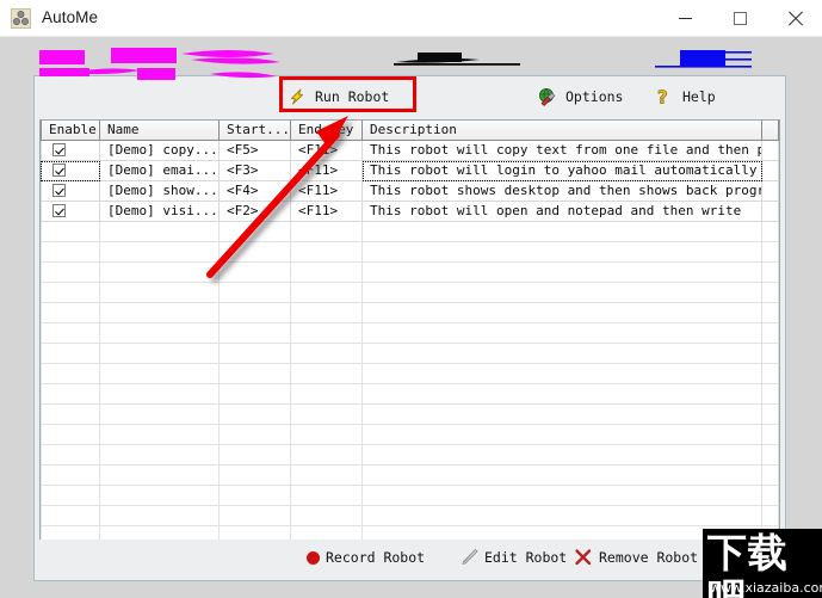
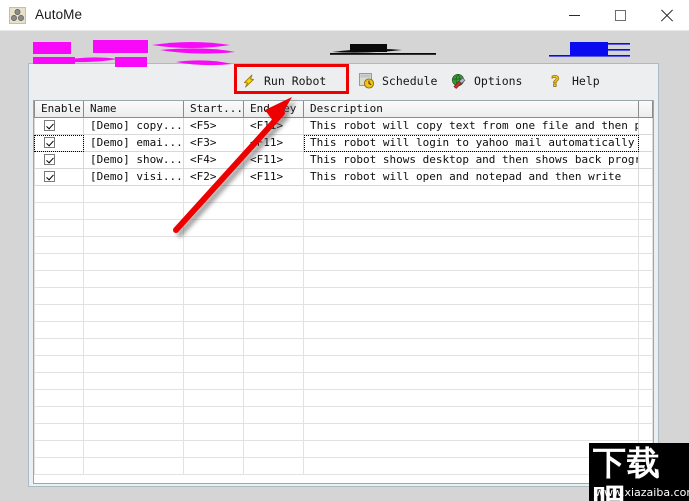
  AutoMe
  Run Robot
+ Schedule
  Options
  ?
  Help
  Enable
  Name
  Start...
  Endey
  Description
  [Demo] copy...
  <F5>
  <F1>
  This robot will copy text from one file and then p
  [Demo] emai...
  <F3>
  F11>
  This robot will login to yahoo mail automatically
  [Demo] show...
  <F4>
  <F11>
  This robot shows desktop and then shows back progr
  [Demo] visi...
  <F2>
  <F11>
  This robot will open and notepad and then write
- Record Robot
- Edit Robot
- Remove Robot
  www.xiazaiba.co
